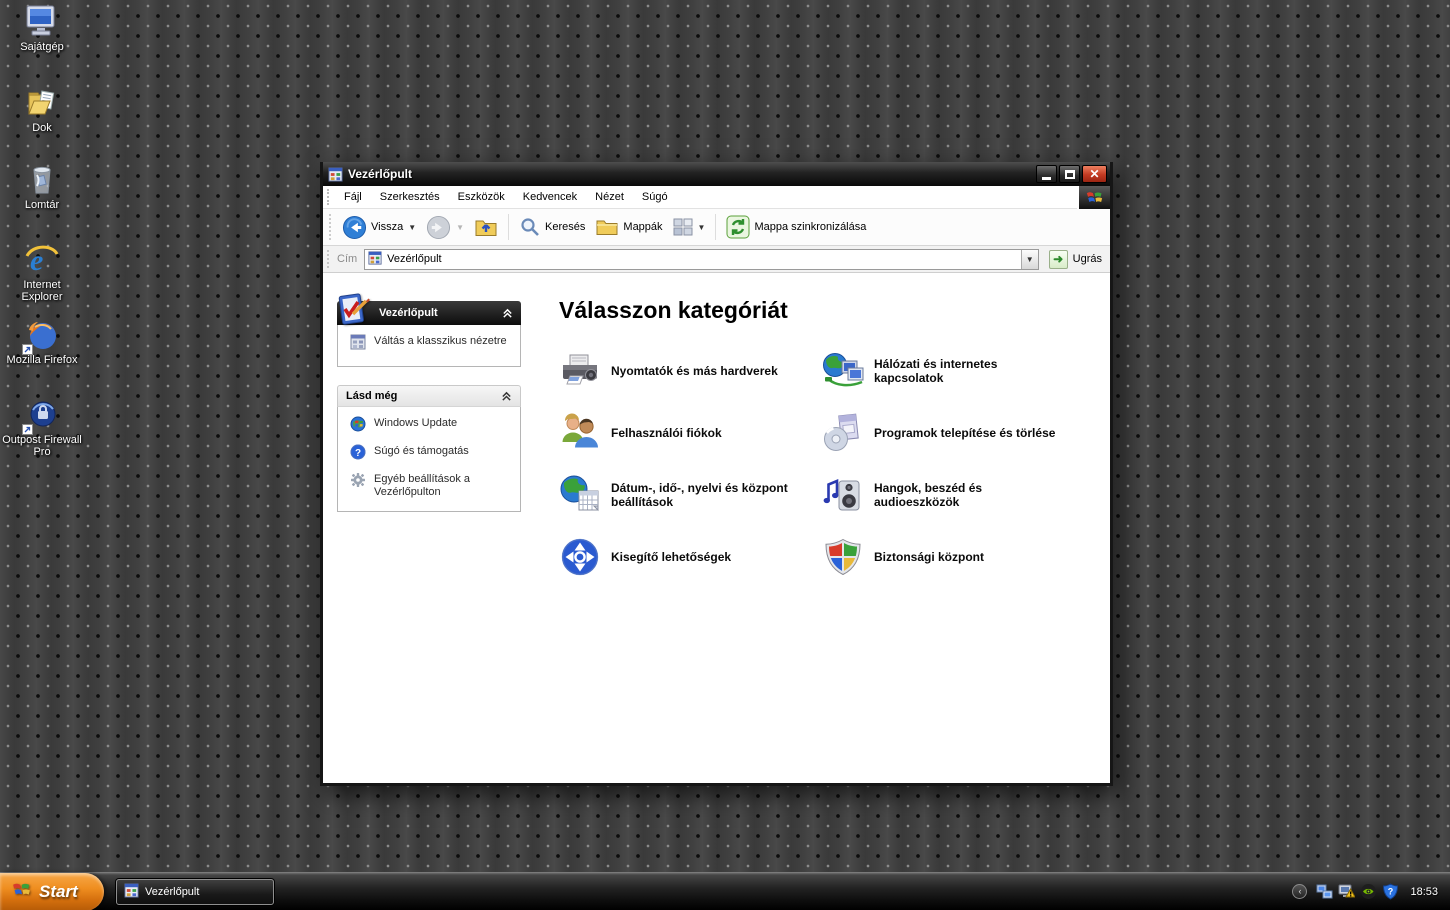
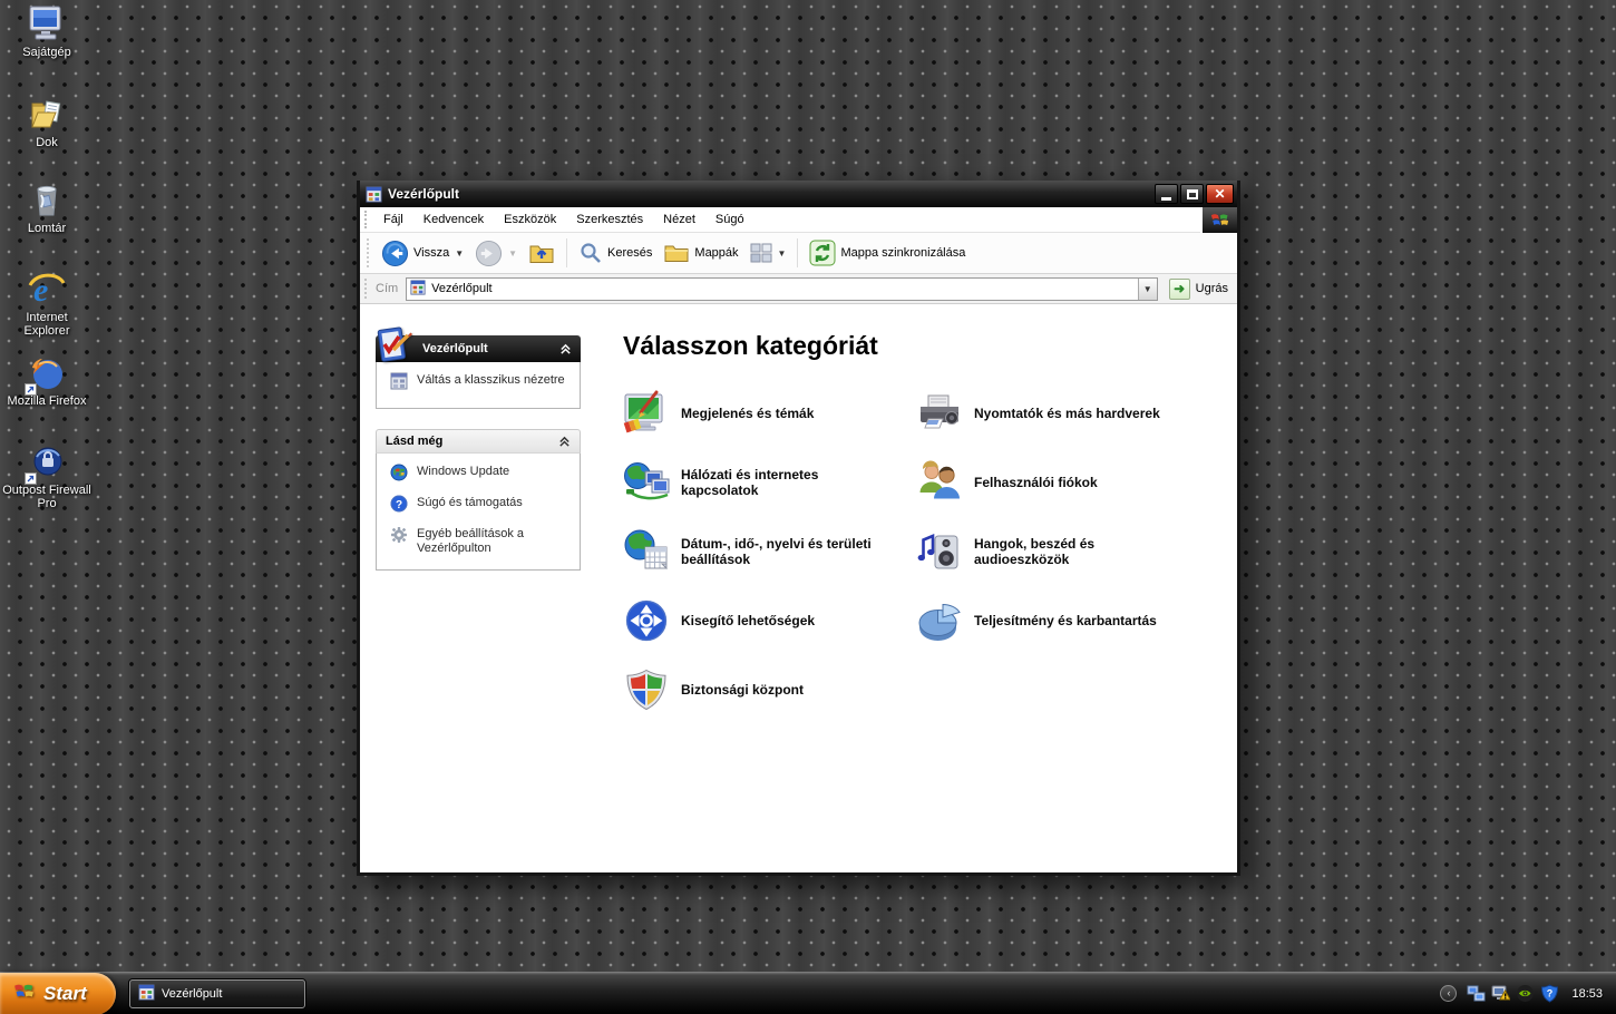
  Sajátgép
  Dok
  Lomtár
  e
  Internet Explorer
  Mozilla Firefox
  Outpost Firewall Pro
  Vezérlőpult
  ✕
  Fájl
- Szerkesztés
+ Kedvencek
  Eszközök
- Kedvencek
+ Szerkesztés
  Nézet
  Súgó
  Vissza
  ▼
  ▼
  Keresés
  Mappák
  ▼
  Mappa szinkronizálása
  Cím
  Vezérlőpult
  ▼
  ➜
  Ugrás
  Vezérlőpult
  Váltás a klasszikus nézetre
  Lásd még
  Windows Update
  ?
  Súgó és támogatás
  Egyéb beállítások a Vezérlőpulton
  Válasszon kategóriát
+ Megjelenés és témák
  Nyomtatók és más hardverek
  Hálózati és internetes kapcsolatok
  Felhasználói fiókok
- Programok telepítése és törlése
- Dátum-, idő-, nyelvi és központ beállítások
+ Dátum-, idő-, nyelvi és területi beállítások
  Hangok, beszéd és audioeszközök
  Kisegítő lehetőségek
+ Teljesítmény és karbantartás
  Biztonsági központ
  Start
  Vezérlőpult
  ‹
  ?
  18:53
